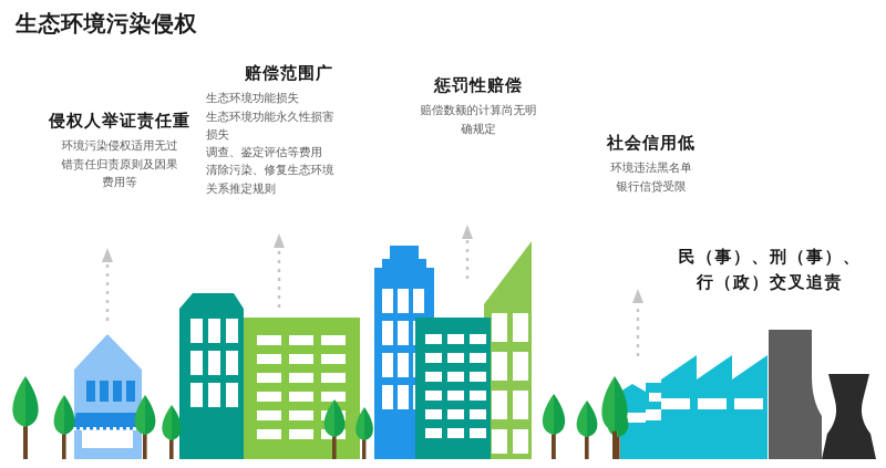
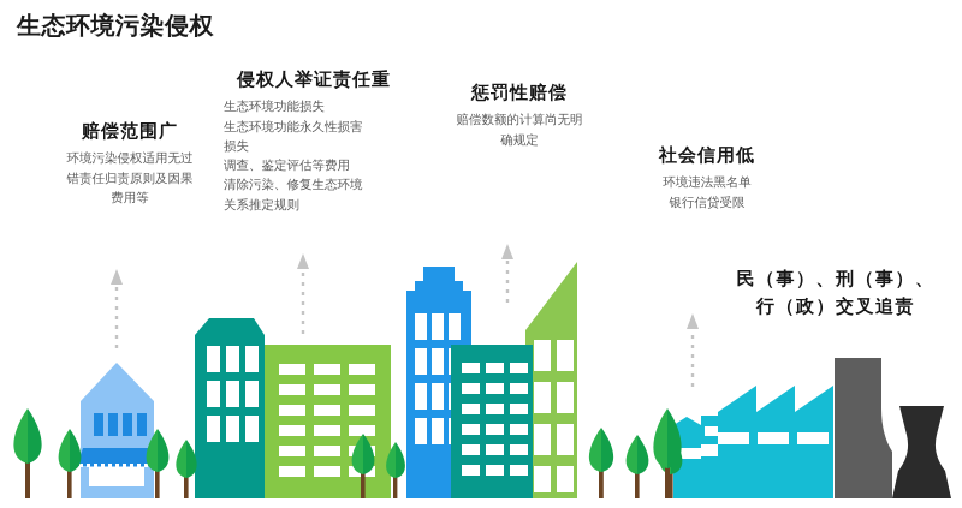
  生态环境污染侵权
- 侵权人举证责任重
+ 赔偿范围广
  环境污染侵权适用无过
  错责任归责原则及因果
  费用等
- 赔偿范围广
+ 侵权人举证责任重
  生态环境功能损失
  生态环境功能永久性损害
  损失
  调查、鉴定评估等费用
  清除污染、修复生态环境
  关系推定规则
  惩罚性赔偿
  赔偿数额的计算尚无明
  确规定
  社会信用低
  环境违法黑名单
  银行信贷受限
  民（事）、刑（事）、
  行（政）交叉追责
